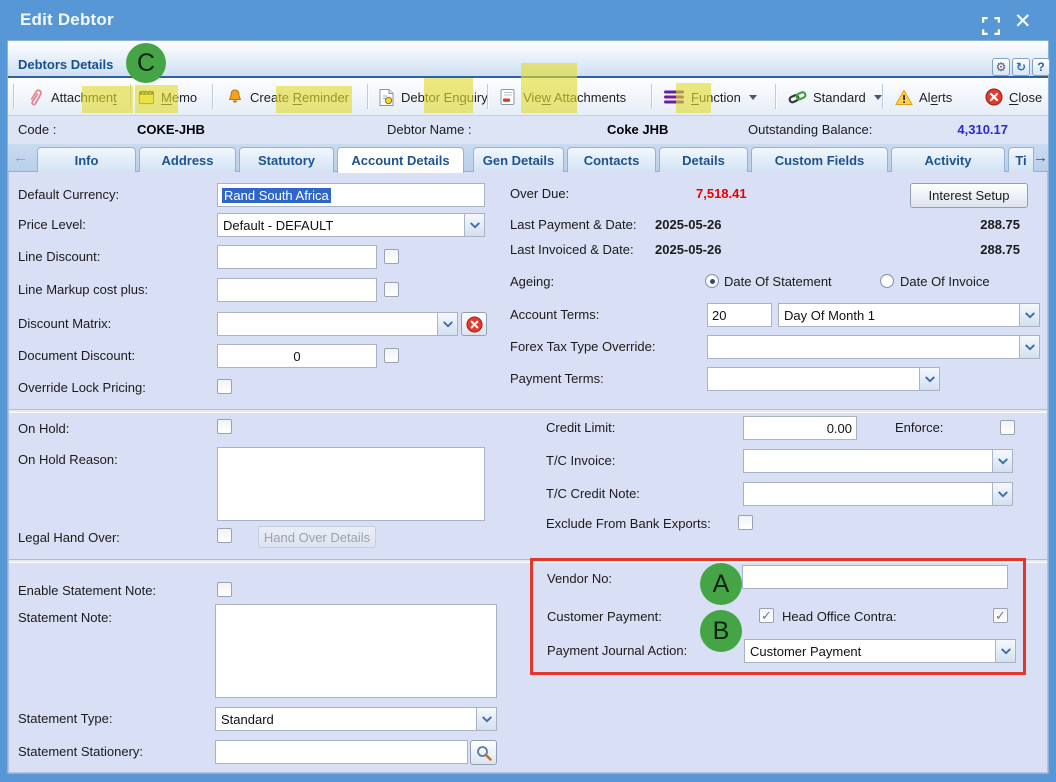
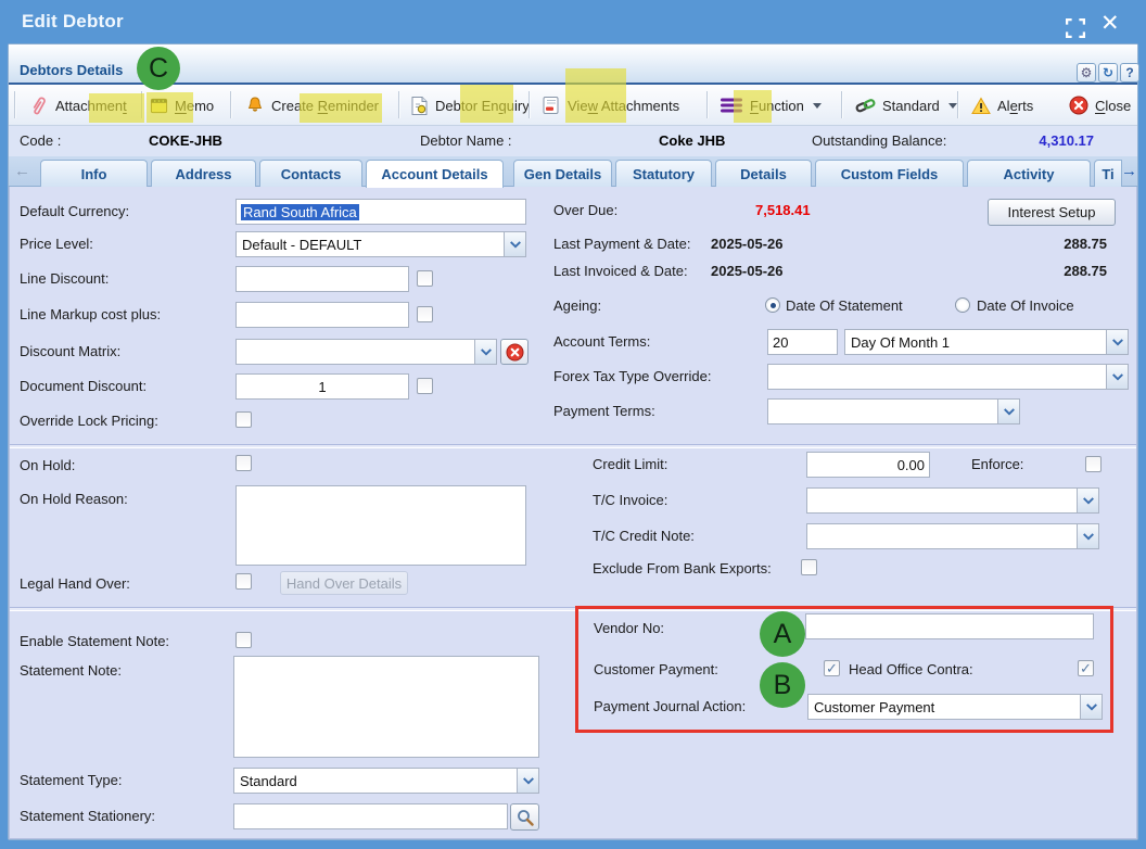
  Edit Debtor
  ✕
  Debtors Details
  ⚙
  ↻
  ?
  Attachment
  Memo
  Create Reminder
  Debtor Enquiry
  View Attachments
  Function
  Standard
  Alerts
  Close
  Code :
  COKE-JHB
  Debtor Name :
  Coke JHB
  Outstanding Balance:
  4,310.17
  ←
  Info
  Address
- Statutory
+ Contacts
  Account Details
  Gen Details
- Contacts
+ Statutory
  Details
  Custom Fields
  Activity
  Ti
  →
  Default Currency:
  Rand South Africa
  Price Level:
  Default - DEFAULT
  Line Discount:
  Line Markup cost plus:
  Discount Matrix:
  Document Discount:
- 0
+ 1
  Override Lock Pricing:
  Over Due:
  7,518.41
  Interest Setup
  Last Payment & Date:
  2025-05-26
  288.75
  Last Invoiced & Date:
  2025-05-26
  288.75
  Ageing:
  Date Of Statement
  Date Of Invoice
  Account Terms:
  20
  Day Of Month 1
  Forex Tax Type Override:
  Payment Terms:
  On Hold:
  On Hold Reason:
  Legal Hand Over:
  Hand Over Details
  Credit Limit:
  0.00
  Enforce:
  T/C Invoice:
  T/C Credit Note:
  Exclude From Bank Exports:
  Enable Statement Note:
  Statement Note:
  Statement Type:
  Standard
  Statement Stationery:
  Vendor No:
  Customer Payment:
  Head Office Contra:
  Payment Journal Action:
  Customer Payment
  C
  A
  B
